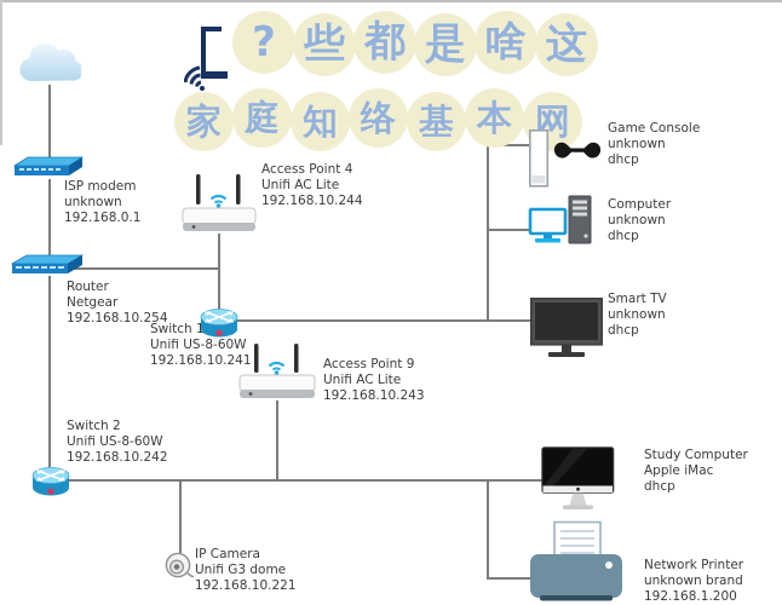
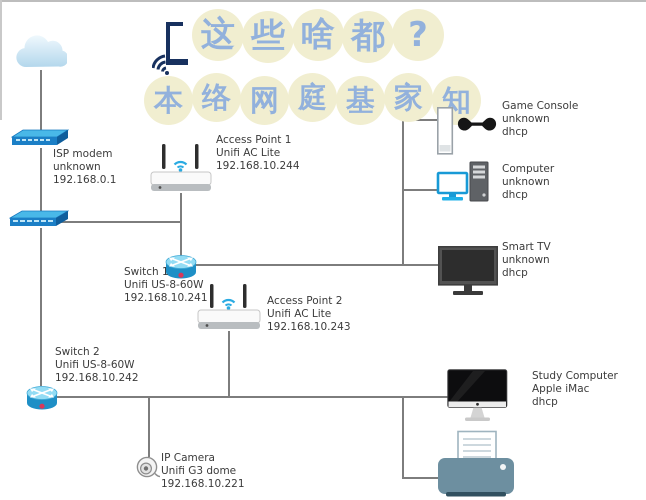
- ?
+ 这
  些
- 都
+ 啥
- 是
- 啥
+ 都
- 这
+ ?
- 家
+ 本
- 庭
+ 络
- 知
+ 网
- 络
+ 庭
  基
- 本
+ 家
- 网
+ 知
  ISP modem
  unknown
  192.168.0.1
- Router
- Netgear
- 192.168.10.254
- Access Point 4
+ Access Point 1
  Unifi AC Lite
  192.168.10.244
  Switch 1
  Unifi US-8-60W
  192.168.10.241
- Access Point 9
+ Access Point 2
  Unifi AC Lite
  192.168.10.243
  Switch 2
  Unifi US-8-60W
  192.168.10.242
  IP Camera
  Unifi G3 dome
  192.168.10.221
  Game Console
  unknown
  dhcp
  Computer
  unknown
  dhcp
  Smart TV
  unknown
  dhcp
  Study Computer
  Apple iMac
  dhcp
- Network Printer
- unknown brand
- 192.168.1.200
